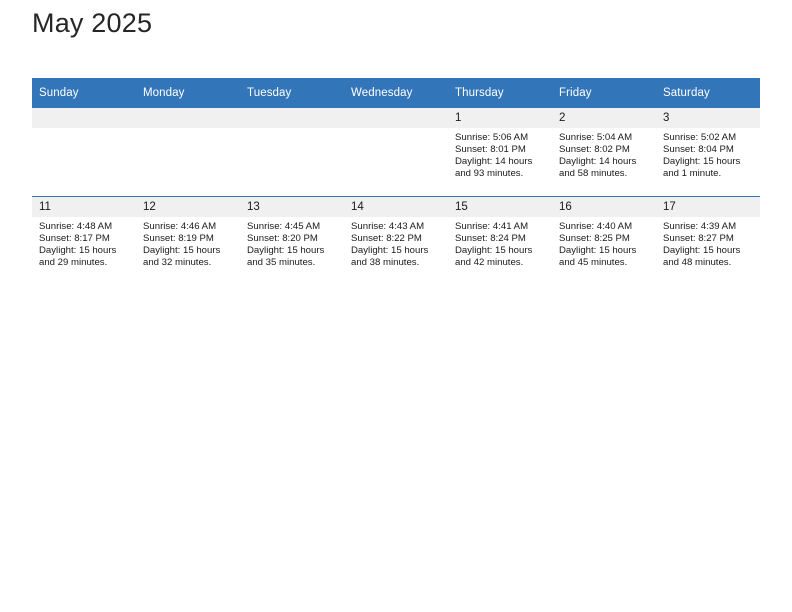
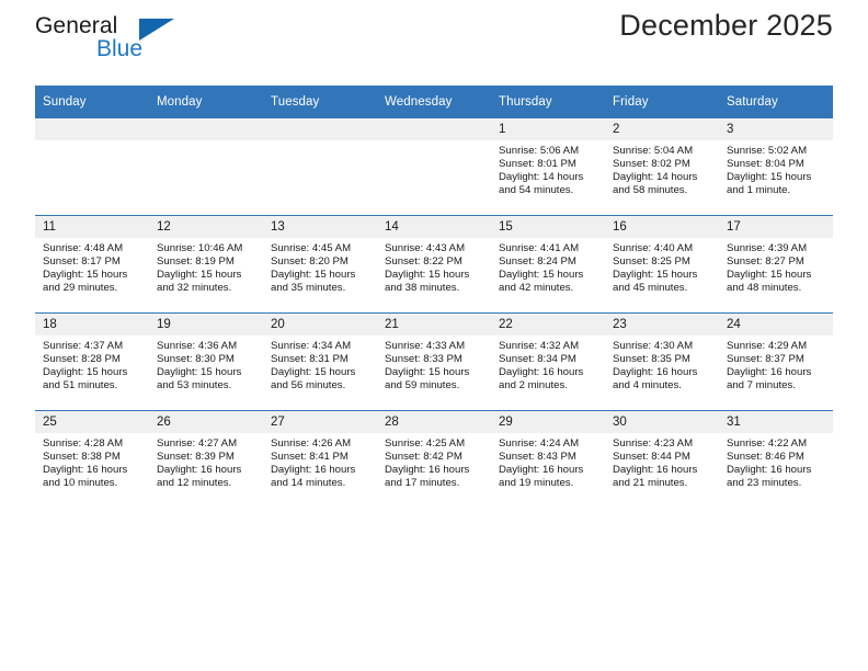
+ General
+ Blue
- May 2025
+ December 2025
  Sunday	Monday	Tuesday	Wednesday	Thursday	Friday	Saturday
- 				1Sunrise: 5:06 AMSunset: 8:01 PMDaylight: 14 hoursand 93 minutes.	2Sunrise: 5:04 AMSunset: 8:02 PMDaylight: 14 hoursand 58 minutes.	3Sunrise: 5:02 AMSunset: 8:04 PMDaylight: 15 hoursand 1 minute.
+ 				1Sunrise: 5:06 AMSunset: 8:01 PMDaylight: 14 hoursand 54 minutes.	2Sunrise: 5:04 AMSunset: 8:02 PMDaylight: 14 hoursand 58 minutes.	3Sunrise: 5:02 AMSunset: 8:04 PMDaylight: 15 hoursand 1 minute.
- 11Sunrise: 4:48 AMSunset: 8:17 PMDaylight: 15 hoursand 29 minutes.	12Sunrise: 4:46 AMSunset: 8:19 PMDaylight: 15 hoursand 32 minutes.	13Sunrise: 4:45 AMSunset: 8:20 PMDaylight: 15 hoursand 35 minutes.	14Sunrise: 4:43 AMSunset: 8:22 PMDaylight: 15 hoursand 38 minutes.	15Sunrise: 4:41 AMSunset: 8:24 PMDaylight: 15 hoursand 42 minutes.	16Sunrise: 4:40 AMSunset: 8:25 PMDaylight: 15 hoursand 45 minutes.	17Sunrise: 4:39 AMSunset: 8:27 PMDaylight: 15 hoursand 48 minutes.
+ 11Sunrise: 4:48 AMSunset: 8:17 PMDaylight: 15 hoursand 29 minutes.	12Sunrise: 10:46 AMSunset: 8:19 PMDaylight: 15 hoursand 32 minutes.	13Sunrise: 4:45 AMSunset: 8:20 PMDaylight: 15 hoursand 35 minutes.	14Sunrise: 4:43 AMSunset: 8:22 PMDaylight: 15 hoursand 38 minutes.	15Sunrise: 4:41 AMSunset: 8:24 PMDaylight: 15 hoursand 42 minutes.	16Sunrise: 4:40 AMSunset: 8:25 PMDaylight: 15 hoursand 45 minutes.	17Sunrise: 4:39 AMSunset: 8:27 PMDaylight: 15 hoursand 48 minutes.
+ 18Sunrise: 4:37 AMSunset: 8:28 PMDaylight: 15 hoursand 51 minutes.	19Sunrise: 4:36 AMSunset: 8:30 PMDaylight: 15 hoursand 53 minutes.	20Sunrise: 4:34 AMSunset: 8:31 PMDaylight: 15 hoursand 56 minutes.	21Sunrise: 4:33 AMSunset: 8:33 PMDaylight: 15 hoursand 59 minutes.	22Sunrise: 4:32 AMSunset: 8:34 PMDaylight: 16 hoursand 2 minutes.	23Sunrise: 4:30 AMSunset: 8:35 PMDaylight: 16 hoursand 4 minutes.	24Sunrise: 4:29 AMSunset: 8:37 PMDaylight: 16 hoursand 7 minutes.
+ 25Sunrise: 4:28 AMSunset: 8:38 PMDaylight: 16 hoursand 10 minutes.	26Sunrise: 4:27 AMSunset: 8:39 PMDaylight: 16 hoursand 12 minutes.	27Sunrise: 4:26 AMSunset: 8:41 PMDaylight: 16 hoursand 14 minutes.	28Sunrise: 4:25 AMSunset: 8:42 PMDaylight: 16 hoursand 17 minutes.	29Sunrise: 4:24 AMSunset: 8:43 PMDaylight: 16 hoursand 19 minutes.	30Sunrise: 4:23 AMSunset: 8:44 PMDaylight: 16 hoursand 21 minutes.	31Sunrise: 4:22 AMSunset: 8:46 PMDaylight: 16 hoursand 23 minutes.
